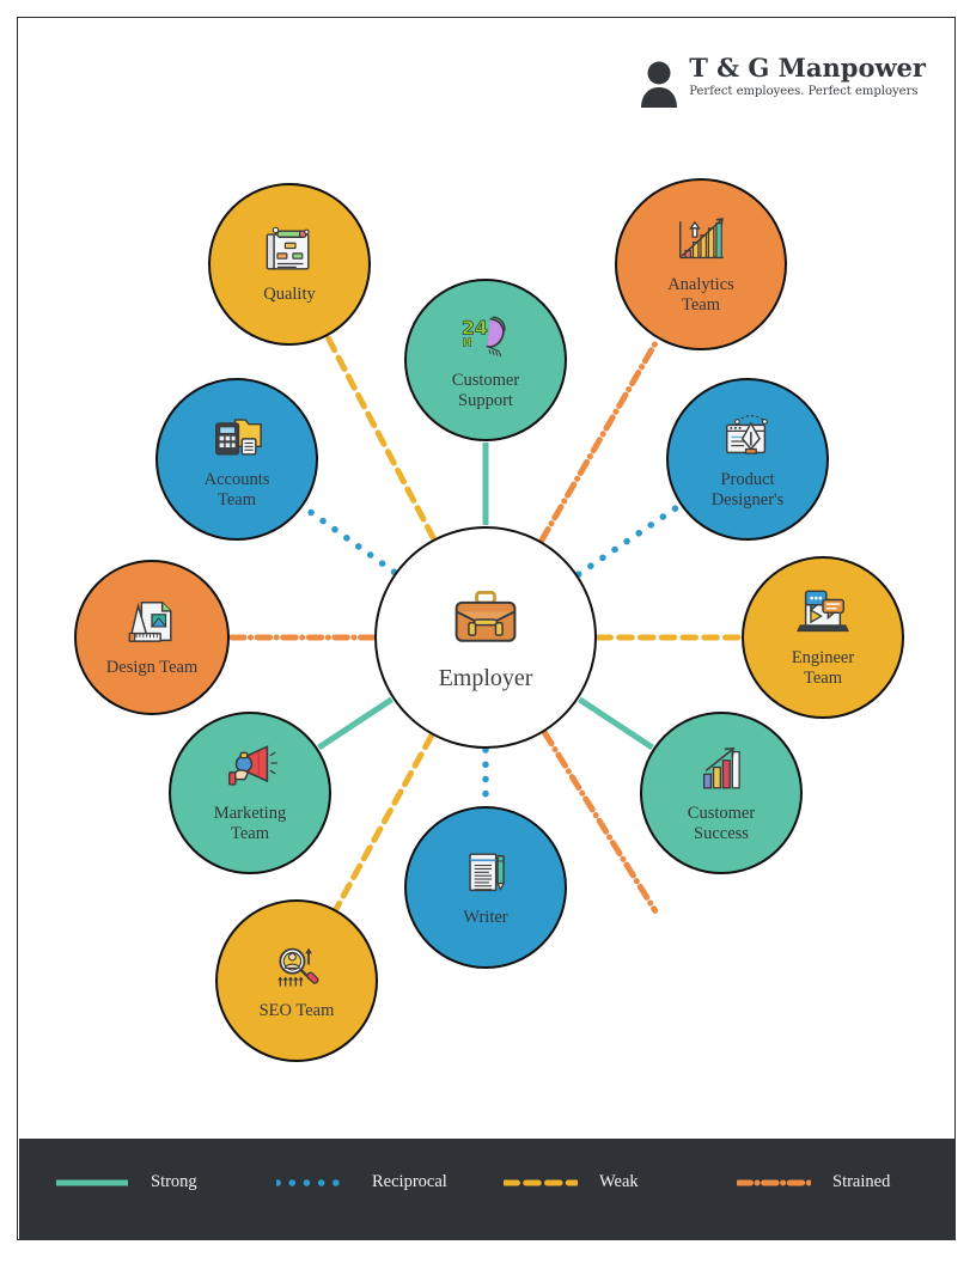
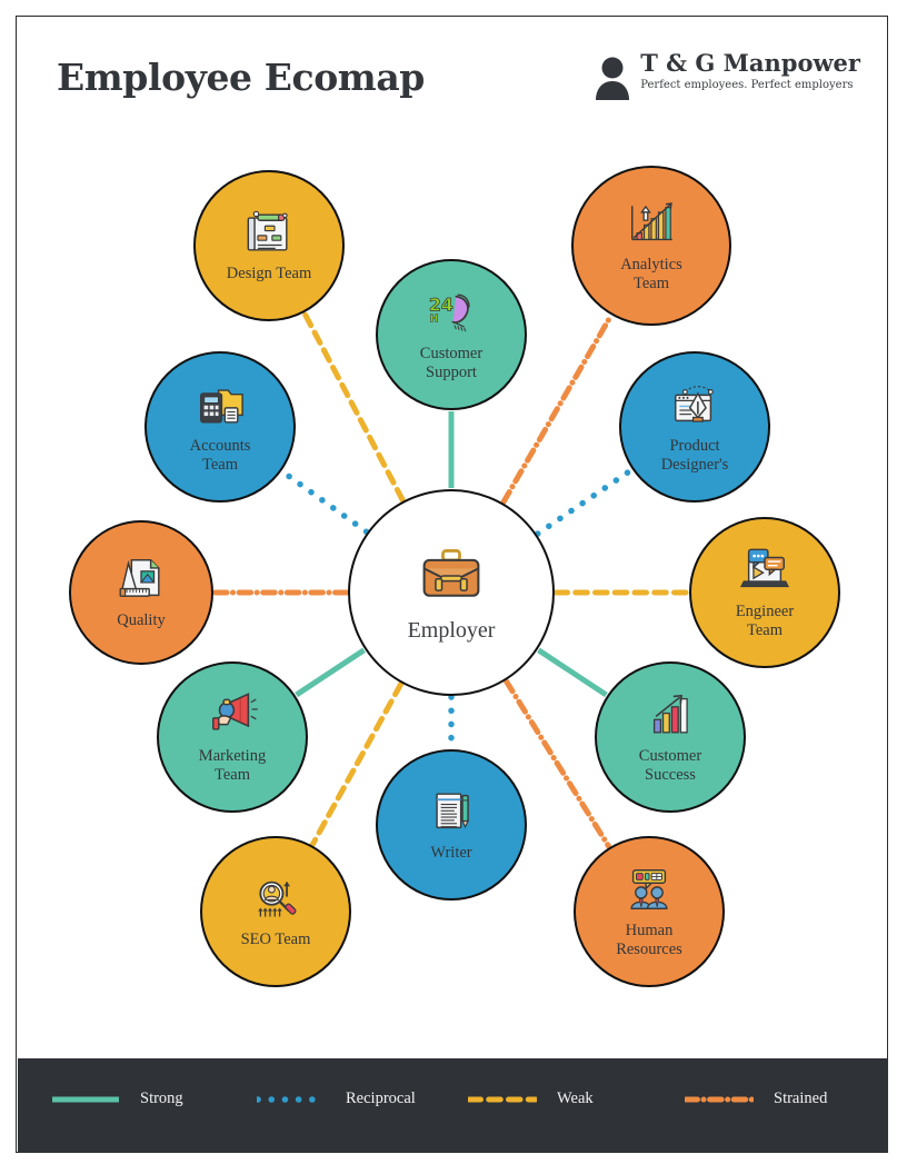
+ Employee Ecomap
  T & G Manpower
  Perfect employees. Perfect employers
- Quality
+ Design Team
  24
  H
  Customer
  Support
  Analytics
  Team
  Accounts
  Team
  Product
  Designer's
- Design Team
+ Quality
  Engineer
  Team
  Marketing
  Team
  Customer
  Success
  SEO Team
  Writer
+ Human
+ Resources
  Employer
  Strong
  Reciprocal
  Weak
  Strained
